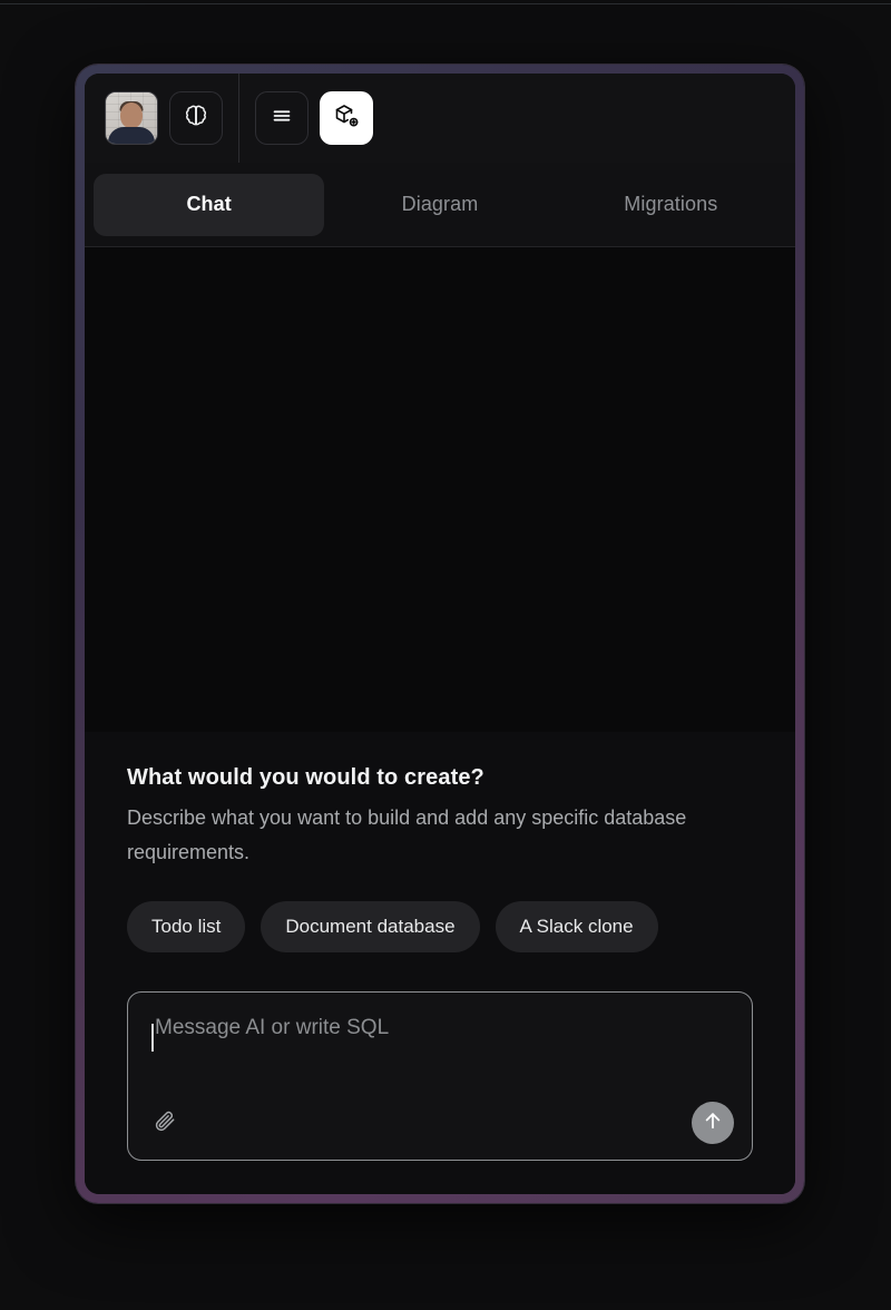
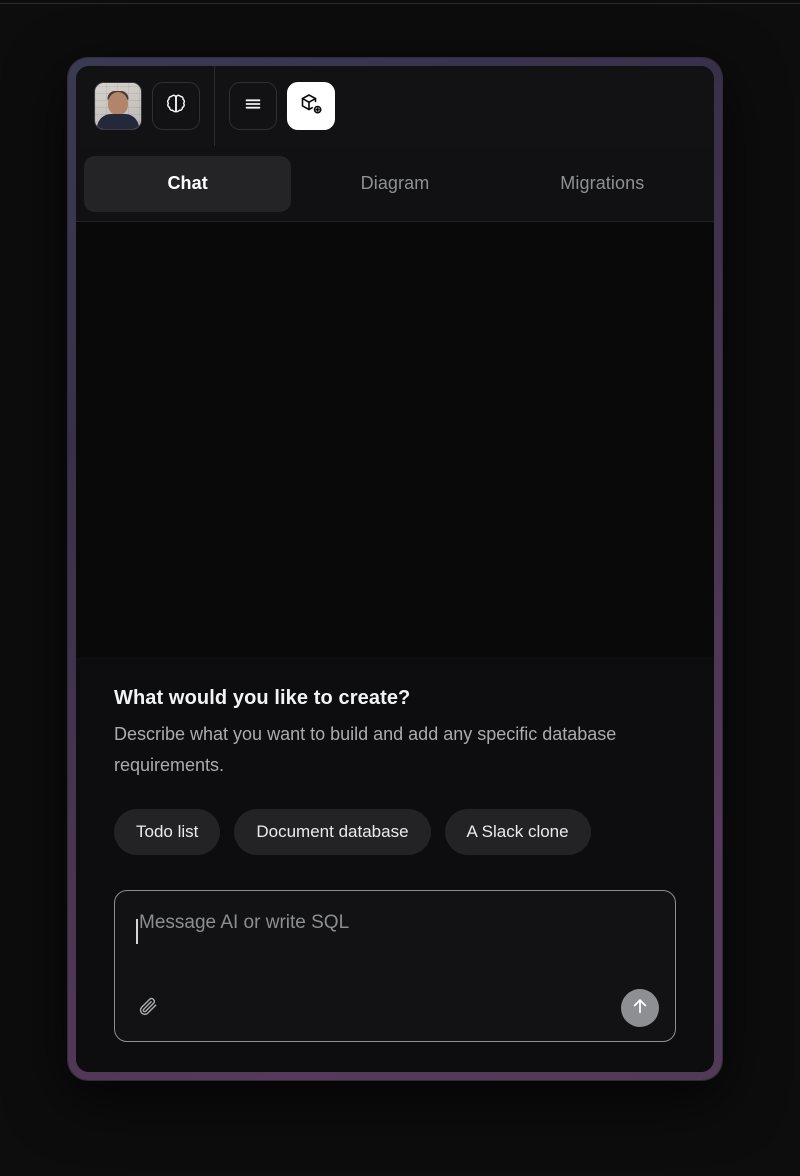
  Chat
  Diagram
  Migrations
- What would you would to create?
+ What would you like to create?
  Describe what you want to build and add any specific database requirements.
  Todo list
  Document database
  A Slack clone
  Message AI or write SQL
